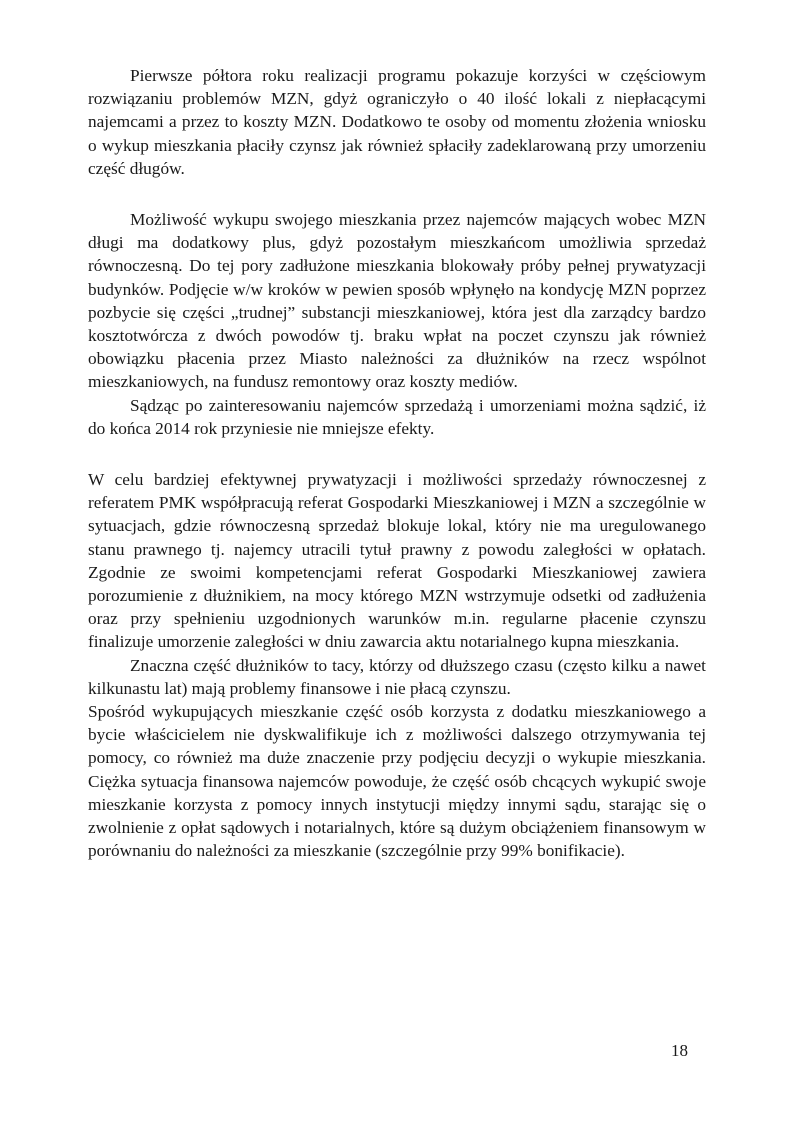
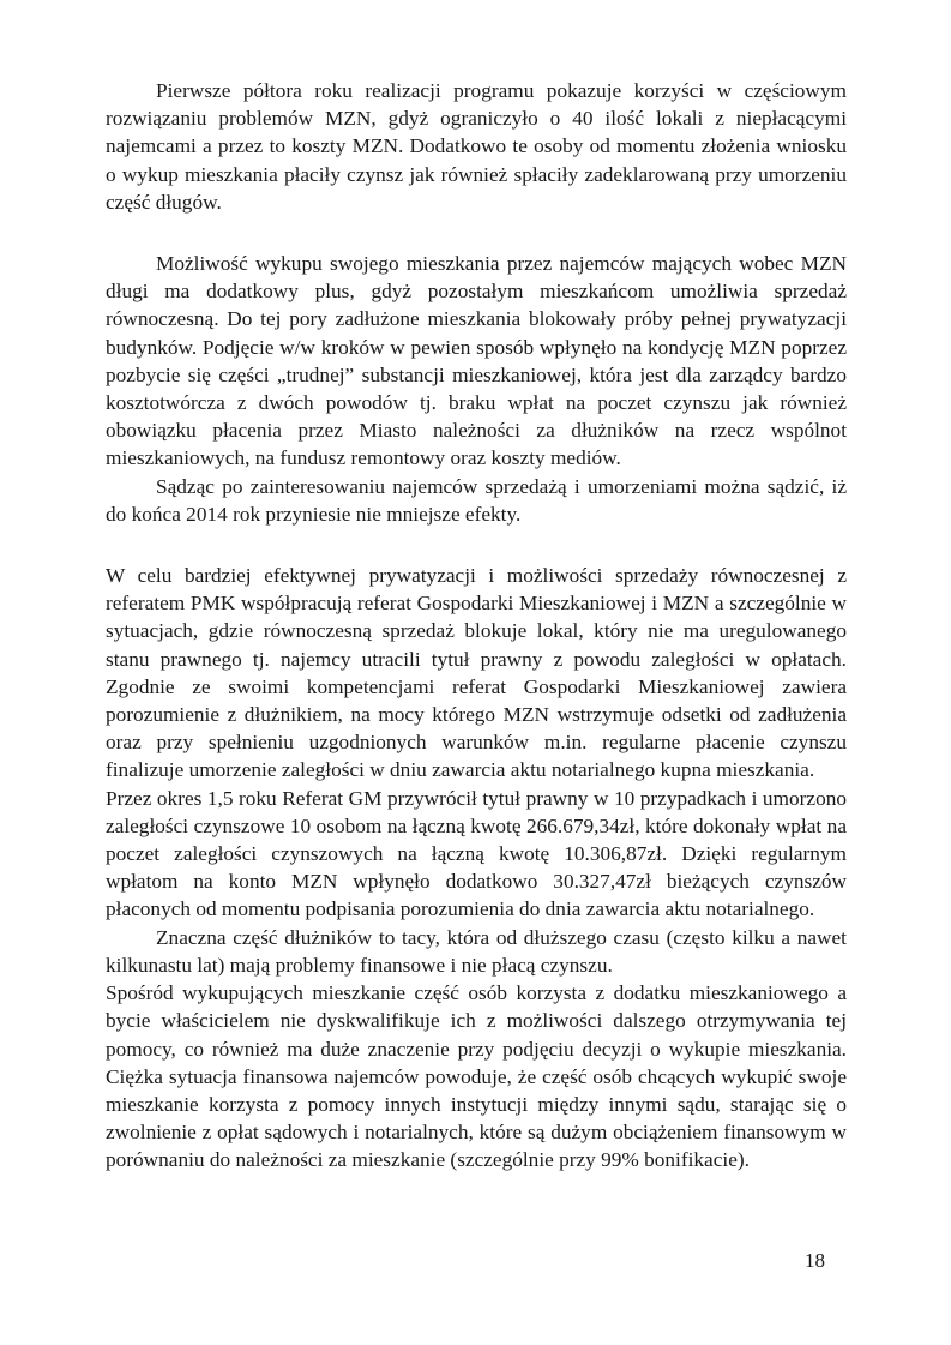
  Pierwsze półtora roku realizacji programu pokazuje korzyści w częściowym rozwiązaniu problemów MZN, gdyż ograniczyło o 40 ilość lokali z niepłacącymi najemcami a przez to koszty MZN. Dodatkowo te osoby od momentu złożenia wniosku o wykup mieszkania płaciły czynsz jak również spłaciły zadeklarowaną przy umorzeniu część długów.
  Możliwość wykupu swojego mieszkania przez najemców mających wobec MZN długi ma dodatkowy plus, gdyż pozostałym mieszkańcom umożliwia sprzedaż równoczesną. Do tej pory zadłużone mieszkania blokowały próby pełnej prywatyzacji budynków. Podjęcie w/w kroków w pewien sposób wpłynęło na kondycję MZN poprzez pozbycie się części „trudnej” substancji mieszkaniowej, która jest dla zarządcy bardzo kosztotwórcza z dwóch powodów tj. braku wpłat na poczet czynszu jak również obowiązku płacenia przez Miasto należności za dłużników na rzecz wspólnot mieszkaniowych, na fundusz remontowy oraz koszty mediów.
  Sądząc po zainteresowaniu najemców sprzedażą i umorzeniami można sądzić, iż do końca 2014 rok przyniesie nie mniejsze efekty.
  W celu bardziej efektywnej prywatyzacji i możliwości sprzedaży równoczesnej z referatem PMK współpracują referat Gospodarki Mieszkaniowej i MZN a szczególnie w sytuacjach, gdzie równoczesną sprzedaż blokuje lokal, który nie ma uregulowanego stanu prawnego tj. najemcy utracili tytuł prawny z powodu zaległości w opłatach. Zgodnie ze swoimi kompetencjami referat Gospodarki Mieszkaniowej zawiera porozumienie z dłużnikiem, na mocy którego MZN wstrzymuje odsetki od zadłużenia oraz przy spełnieniu uzgodnionych warunków m.in. regularne płacenie czynszu finalizuje umorzenie zaległości w dniu zawarcia aktu notarialnego kupna mieszkania.
+ Przez okres 1,5 roku Referat GM przywrócił tytuł prawny w 10 przypadkach i umorzono zaległości czynszowe 10 osobom na łączną kwotę 266.679,34zł, które dokonały wpłat na poczet zaległości czynszowych na łączną kwotę 10.306,87zł. Dzięki regularnym wpłatom na konto MZN wpłynęło dodatkowo 30.327,47zł bieżących czynszów płaconych od momentu podpisania porozumienia do dnia zawarcia aktu notarialnego.
- Znaczna część dłużników to tacy, którzy od dłuższego czasu (często kilku a nawet kilkunastu lat) mają problemy finansowe i nie płacą czynszu.
+ Znaczna część dłużników to tacy, która od dłuższego czasu (często kilku a nawet kilkunastu lat) mają problemy finansowe i nie płacą czynszu.
  Spośród wykupujących mieszkanie część osób korzysta z dodatku mieszkaniowego a bycie właścicielem nie dyskwalifikuje ich z możliwości dalszego otrzymywania tej pomocy, co również ma duże znaczenie przy podjęciu decyzji o wykupie mieszkania. Ciężka sytuacja finansowa najemców powoduje, że część osób chcących wykupić swoje mieszkanie korzysta z pomocy innych instytucji między innymi sądu, starając się o zwolnienie z opłat sądowych i notarialnych, które są dużym obciążeniem finansowym w porównaniu do należności za mieszkanie (szczególnie przy 99% bonifikacie).
  18
